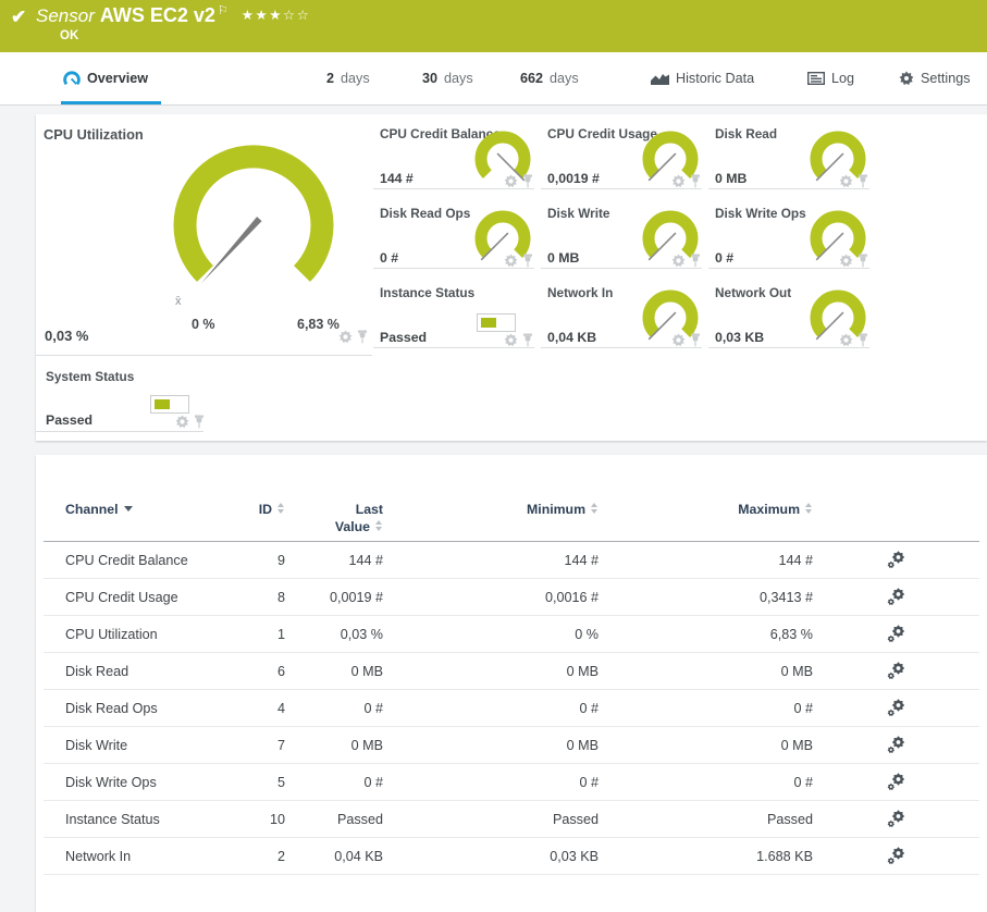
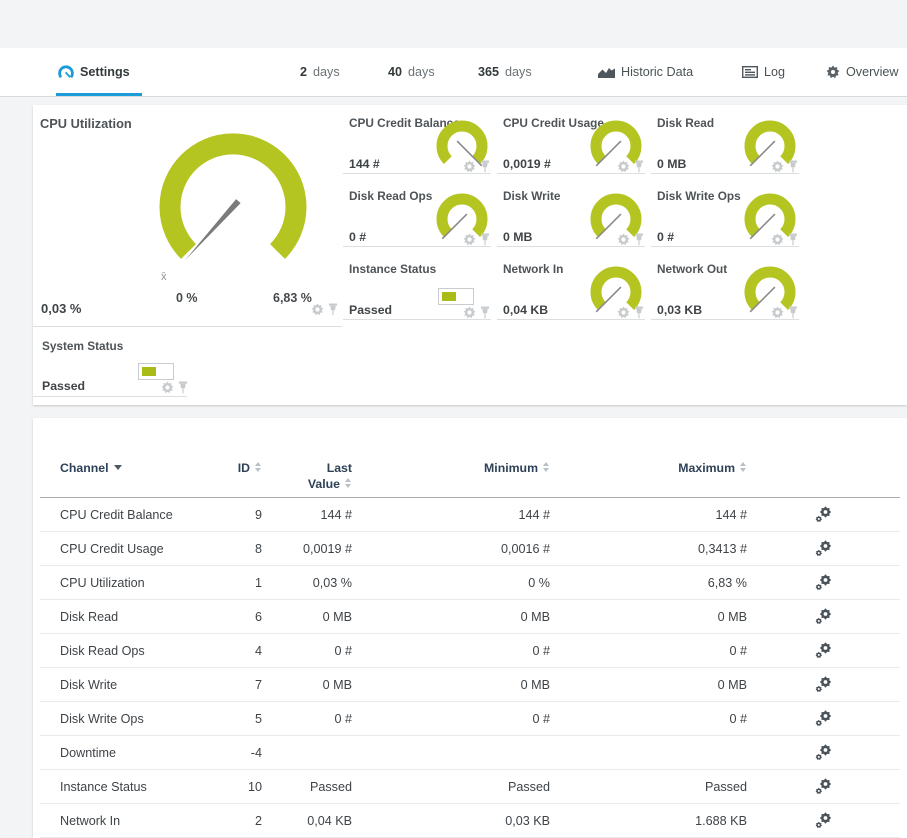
- ✔
- Sensor AWS EC2 v2 ⚐ ★★★☆☆
- OK
- Overview
+ Settings
  2
  days
- 30
+ 40
  days
- 662
+ 365
  days
  Historic Data
  Log
- Settings
+ Overview
  CPU Utilization
  x̄
  0 %
  6,83 %
  0,03 %
  CPU Credit Balanc
  144 #
  CPU Credit Usage
  0,0019 #
  Disk Read
  0 MB
  Disk Read Ops
  0 #
  Disk Write
  0 MB
  Disk Write Ops
  0 #
  Instance Status
  Passed
  Network In
  0,04 KB
  Network Out
  0,03 KB
  System Status
  Passed
  Channel
  ID
  Last
  Value
  Minimum
  Maximum
  CPU Credit Balance
  9
  144 #
  144 #
  144 #
  CPU Credit Usage
  8
  0,0019 #
  0,0016 #
  0,3413 #
  CPU Utilization
  1
  0,03 %
  0 %
  6,83 %
  Disk Read
  6
  0 MB
  0 MB
  0 MB
  Disk Read Ops
  4
  0 #
  0 #
  0 #
  Disk Write
  7
  0 MB
  0 MB
  0 MB
  Disk Write Ops
  5
  0 #
  0 #
  0 #
+ Downtime
+ -4
  Instance Status
  10
  Passed
  Passed
  Passed
  Network In
  2
  0,04 KB
  0,03 KB
  1.688 KB
